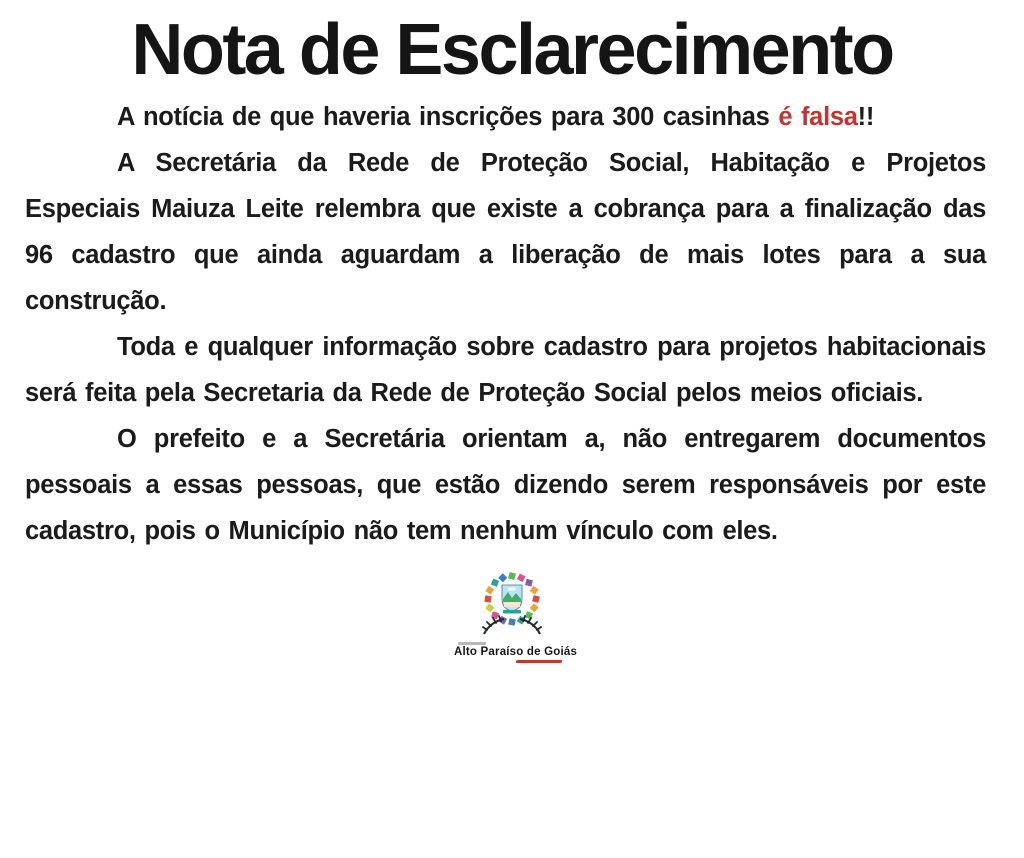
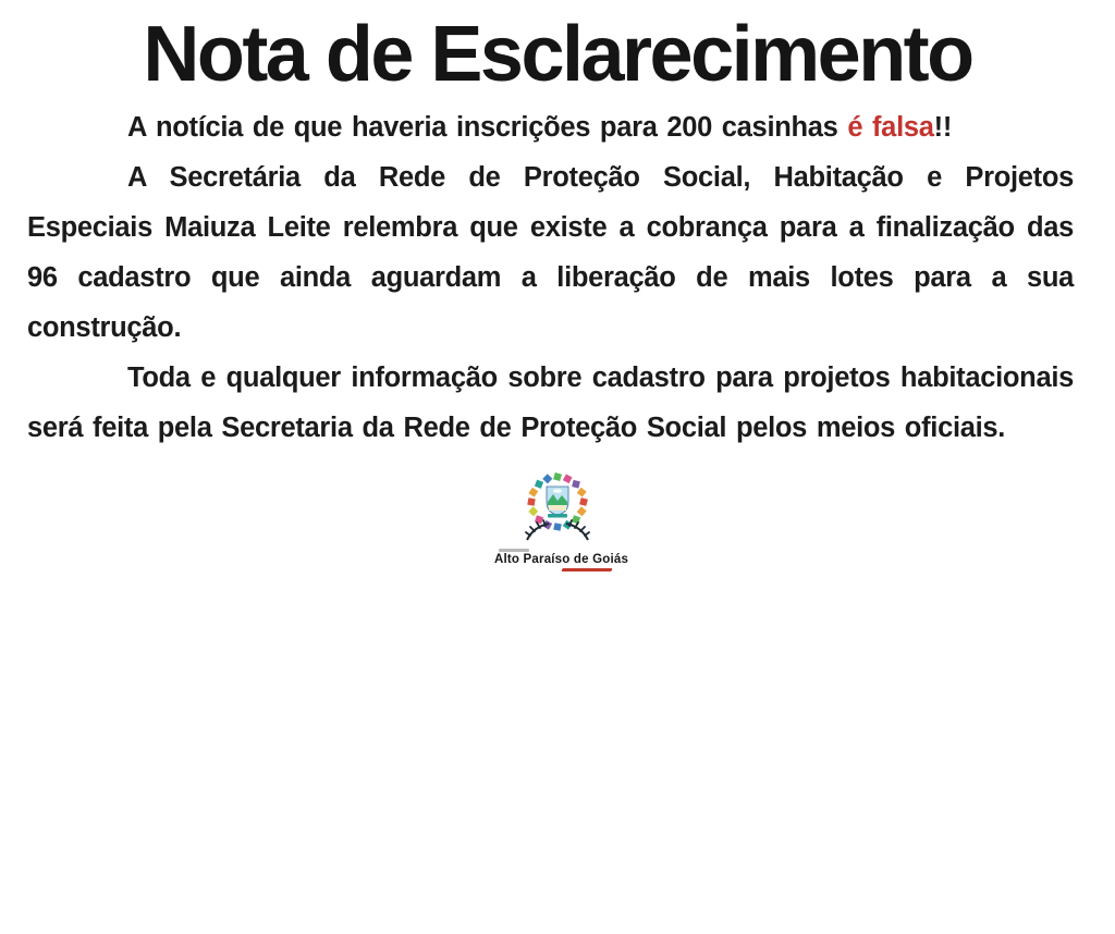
  Nota de Esclarecimento
- A notícia de que haveria inscrições para 300 casinhas é falsa!!
+ A notícia de que haveria inscrições para 200 casinhas é falsa!!
  A Secretária da Rede de Proteção Social, Habitação e Projetos Especiais Maiuza Leite relembra que existe a cobrança para a finalização das 96 cadastro que ainda aguardam a liberação de mais lotes para a sua construção.
  Toda e qualquer informação sobre cadastro para projetos habitacionais será feita pela Secretaria da Rede de Proteção Social pelos meios oficiais.
- O prefeito e a Secretária orientam a, não entregarem documentos pessoais a essas pessoas, que estão dizendo serem responsáveis por este cadastro, pois o Município não tem nenhum vínculo com eles.
  Alto Paraíso de Goiás
